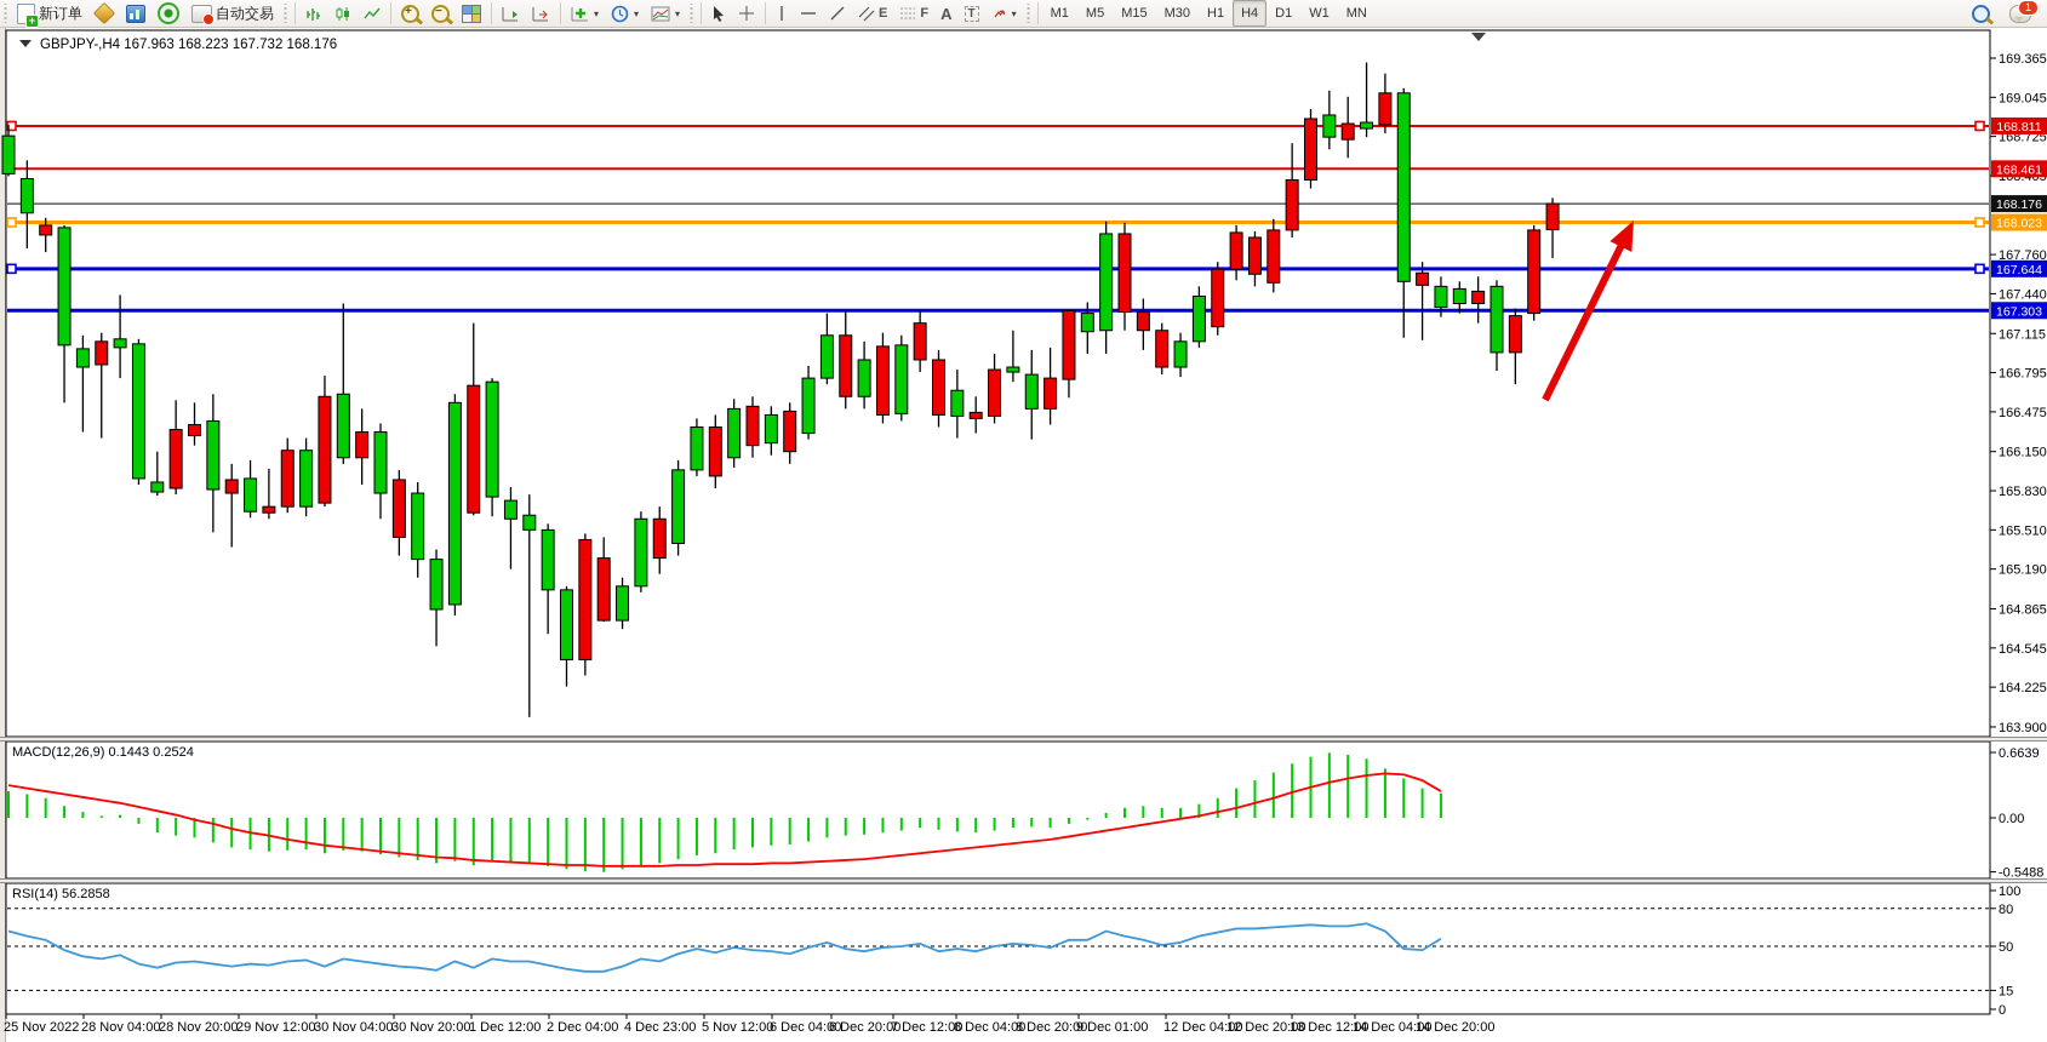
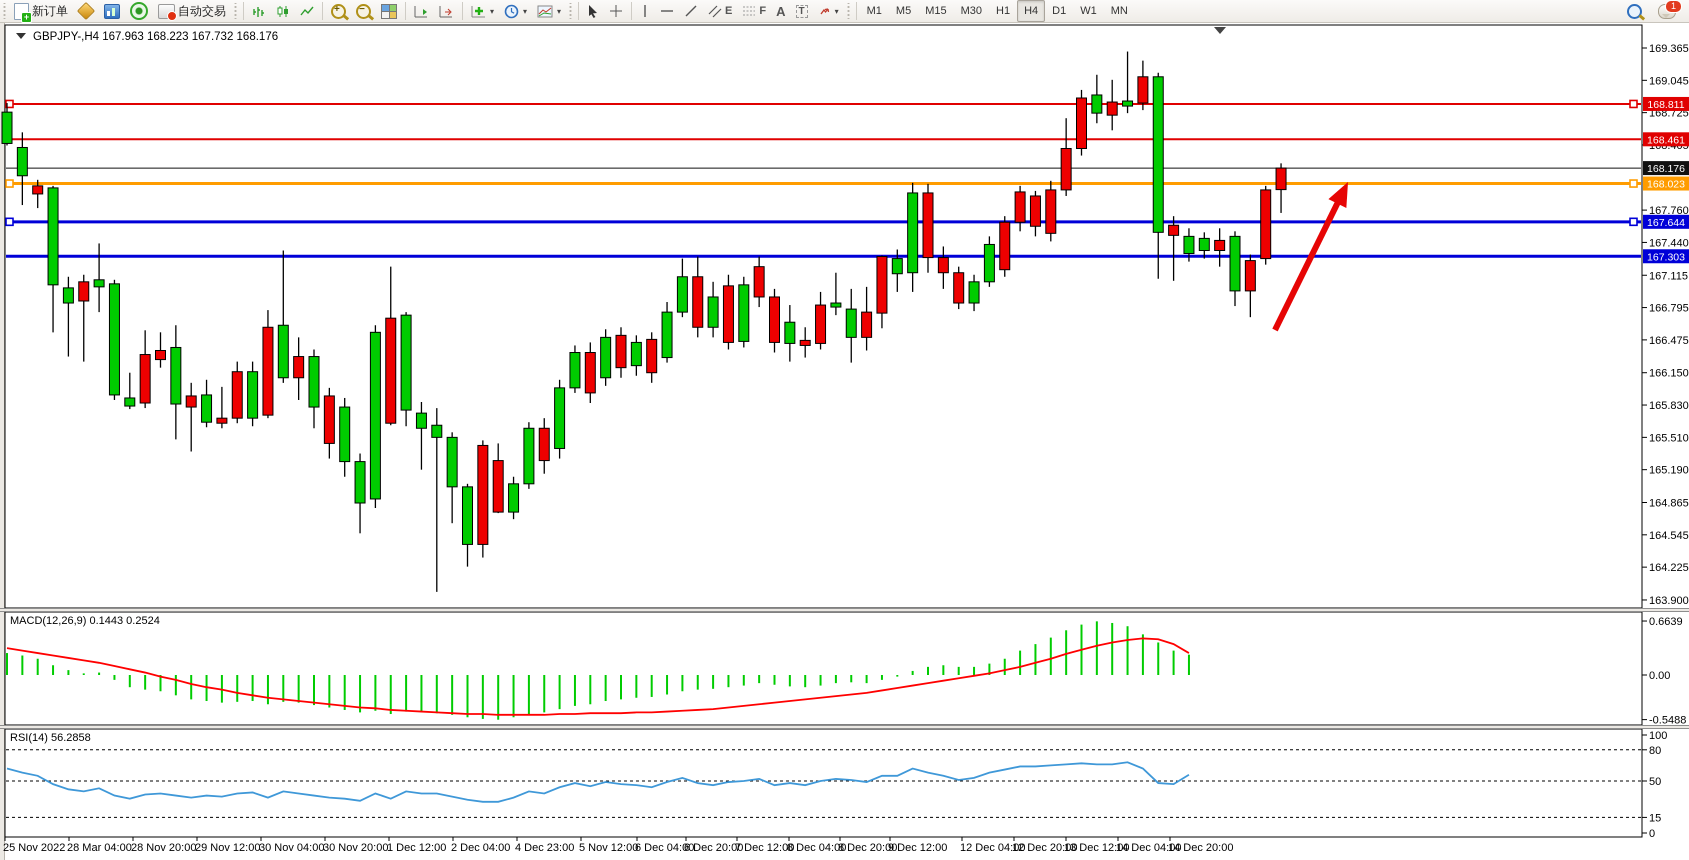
  +
  新订单
  自动交易
  +
  −
  ▾
  ▾
  ▾
  E
  F
  A
  T
  ▾
  M1
  M5
  M15
  M30
  H1
  H4
  D1
  W1
  MN
  1
  169.365
  169.045
  168.725
  167.760
  167.440
  167.115
  166.795
  166.475
  166.150
  165.830
  165.510
  165.190
  164.865
  164.545
  164.225
  163.900
  168.811
  168.461
  168.176
  168.023
  167.644
  167.303
  GBPJPY-,H4 167.963 168.223 167.732 168.176
  MACD(12,26,9) 0.1443 0.2524
  0.6639
  0.00
  -0.5488
  RSI(14) 56.2858
  100
  80
  50
  15
  0
  25 Nov 2022
- 28 Nov 04:00
+ 28 Mar 04:00
  28 Nov 20:00
  29 Nov 12:00
  30 Nov 04:00
  30 Nov 20:00
  1 Dec 12:00
  2 Dec 04:00
  4 Dec 23:00
  5 Nov 12:00
  6 Dec 04:00
  6 Dec 20:00
  7 Dec 12:00
  8 Dec 04:00
  8 Dec 20:00
- 9 Dec 01:00
+ 9 Dec 12:00
  12 Dec 04:00
  12 Dec 20:00
  13 Dec 12:00
  14 Dec 04:00
  14 Dec 20:00
